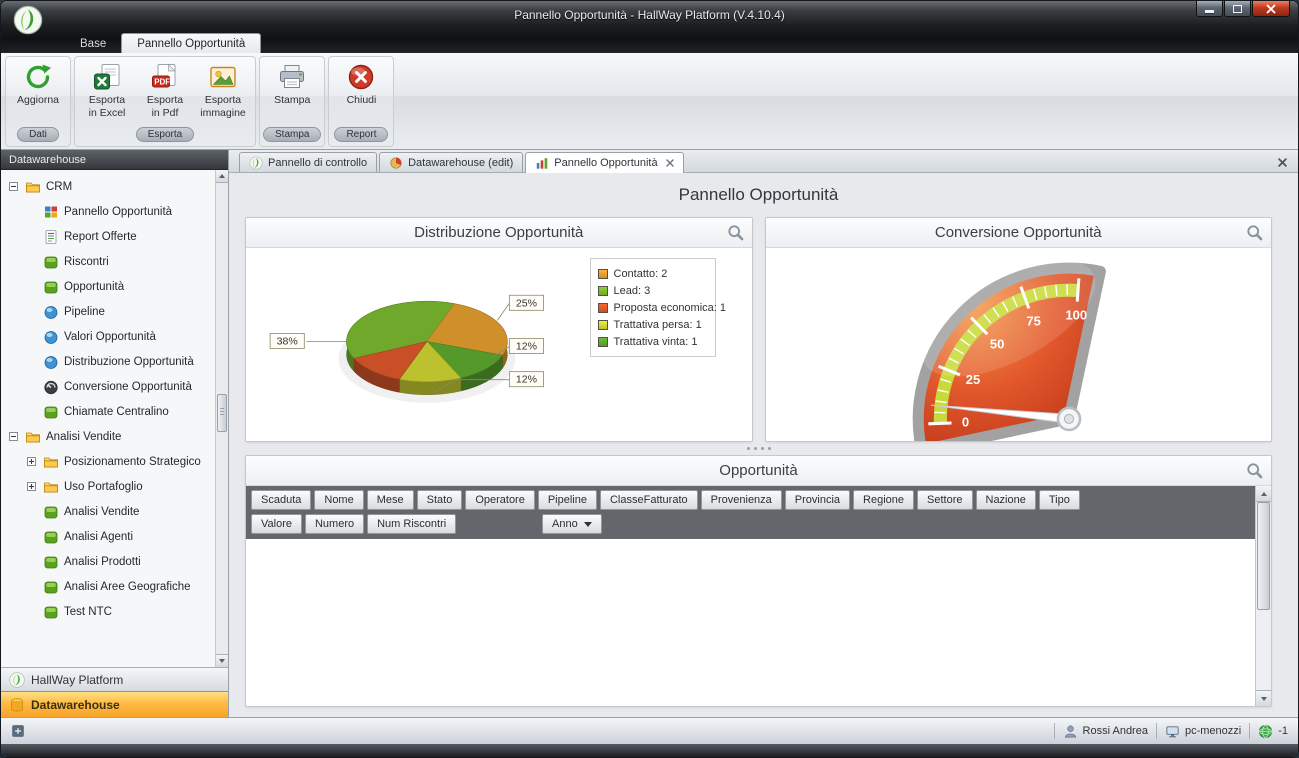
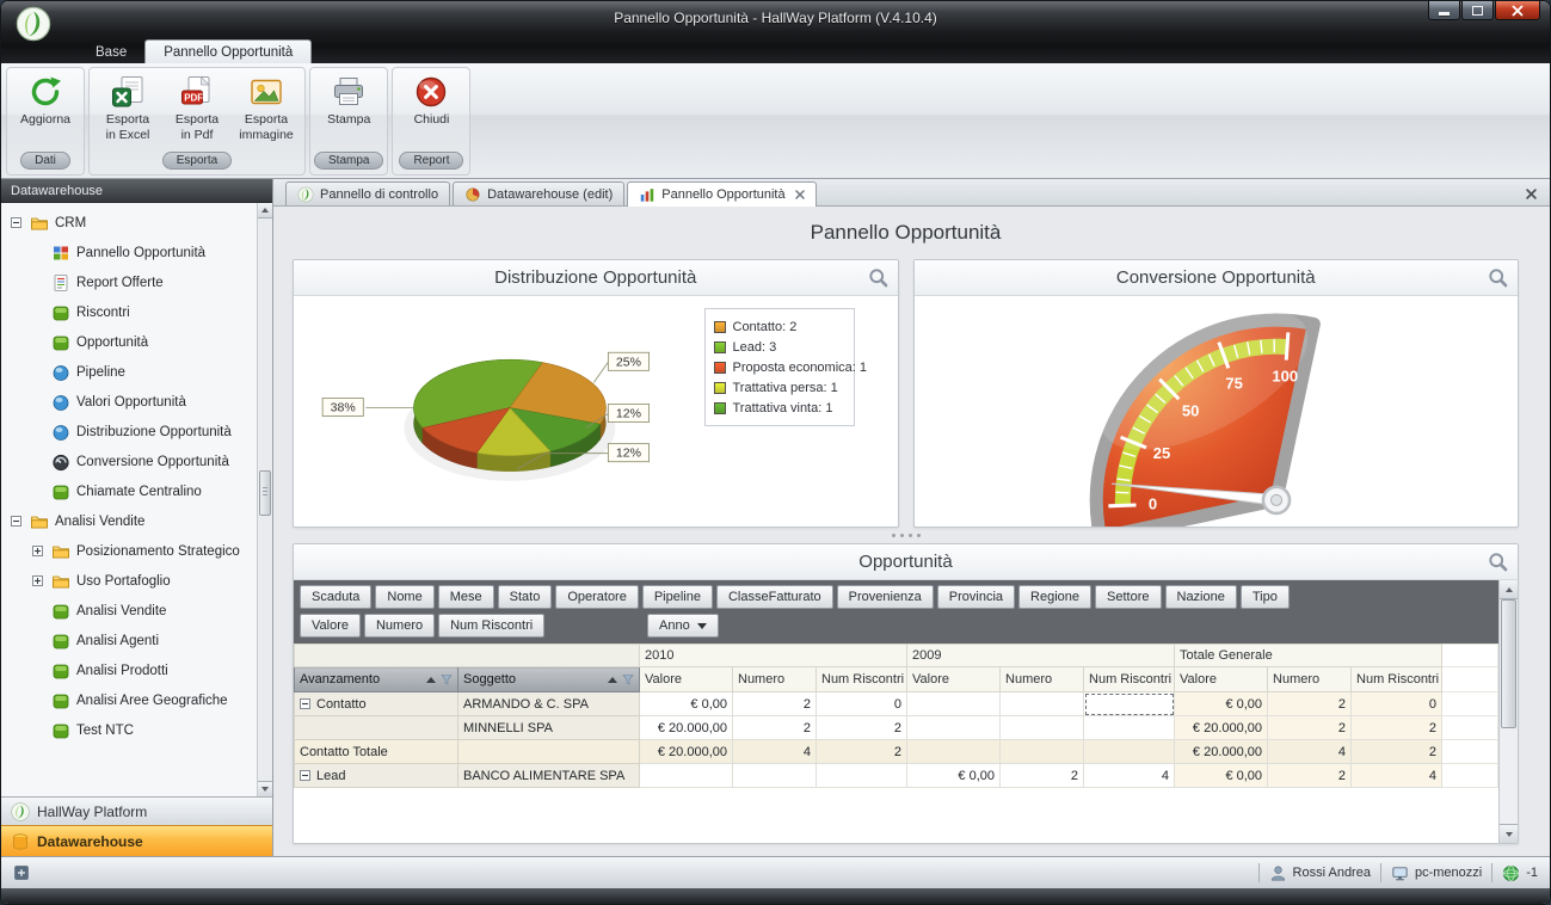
  Pannello Opportunità - HallWay Platform (V.4.10.4)
  Base
  Pannello Opportunità
  Aggiorna
  Dati
  Esporta
  in Excel
  PDF
  Esporta
  in Pdf
  Esporta
  immagine
  Esporta
  Stampa
  Stampa
  Chiudi
  Report
  Datawarehouse
  CRM
  Pannello Opportunità
  Report Offerte
  Riscontri
  Opportunità
  Pipeline
  Valori Opportunità
  Distribuzione Opportunità
  Conversione Opportunità
  Chiamate Centralino
  Analisi Vendite
  Posizionamento Strategico
  Uso Portafoglio
  Analisi Vendite
  Analisi Agenti
  Analisi Prodotti
  Analisi Aree Geografiche
  Test NTC
  HallWay Platform
  Datawarehouse
  Pannello di controllo
  Datawarehouse (edit)
  Pannello Opportunità
  Pannello Opportunità
  Distribuzione Opportunità
  38%
  25%
  12%
  12%
  Contatto: 2
  Lead: 3
  Proposta economica: 1
  Trattativa persa: 1
  Trattativa vinta: 1
  Conversione Opportunità
  0
  25
  50
  75
  100
  Opportunità
  Scaduta
  Nome
  Mese
  Stato
  Operatore
  Pipeline
  ClasseFatturato
  Provenienza
  Provincia
  Regione
  Settore
  Nazione
  Tipo
  Valore
  Numero
  Num Riscontri
  Anno
+ 	2010	2009	Totale Generale
+ Avanzamento	Soggetto	Valore	Numero	Num Riscontri	Valore	Numero	Num Riscontri	Valore	Numero	Num Riscontri
+ Contatto	ARMANDO & C. SPA	€ 0,00	2	0				€ 0,00	2	0
+ 	MINNELLI SPA	€ 20.000,00	2	2				€ 20.000,00	2	2
+ Contatto Totale		€ 20.000,00	4	2				€ 20.000,00	4	2
+ Lead	BANCO ALIMENTARE SPA				€ 0,00	2	4	€ 0,00	2	4
  Rossi Andrea
  pc-menozzi
  -1
